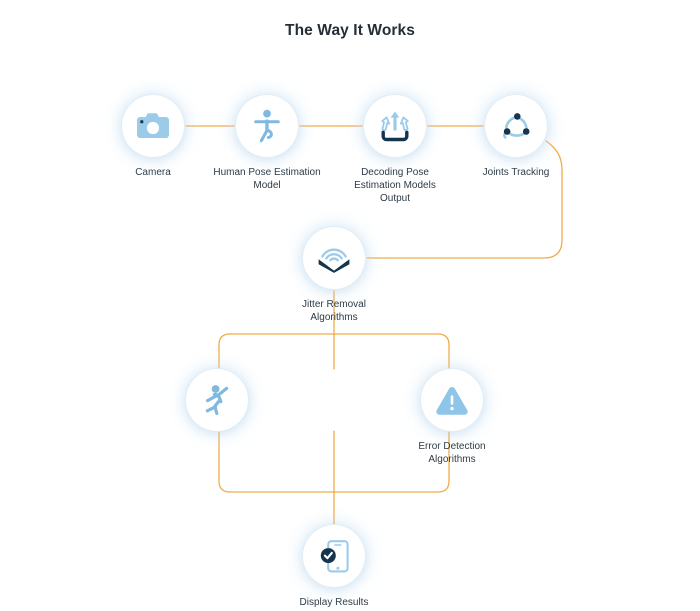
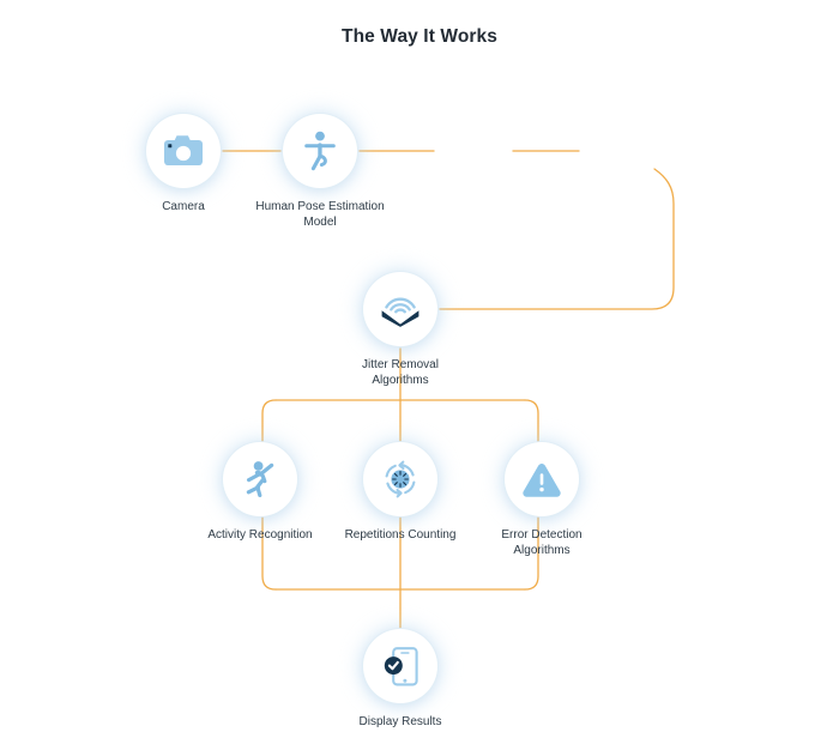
  The Way It Works
  Camera
  Human Pose Estimation
  Model
- Decoding Pose
- Estimation Models
- Output
- Joints Tracking
  Jitter Removal
  Algorithms
+ Activity Recognition
+ Repetitions Counting
  Error Detection
  Algorithms
  Display Results
